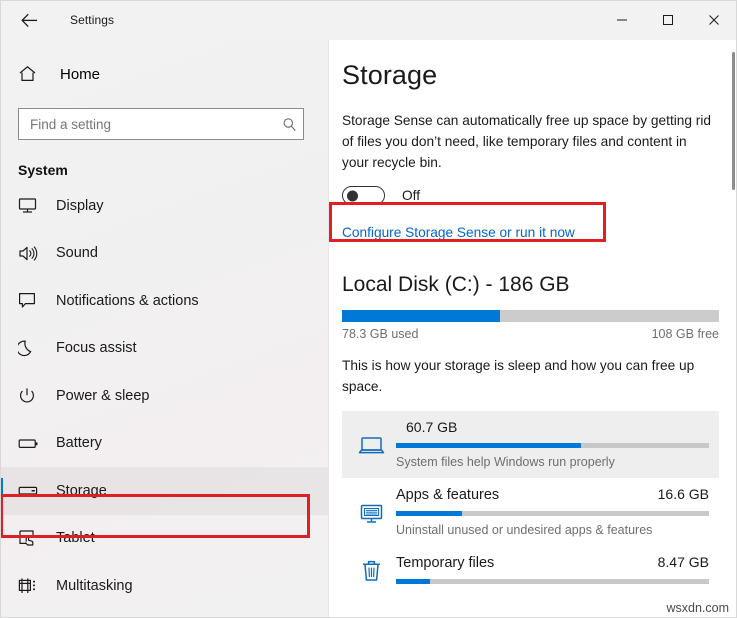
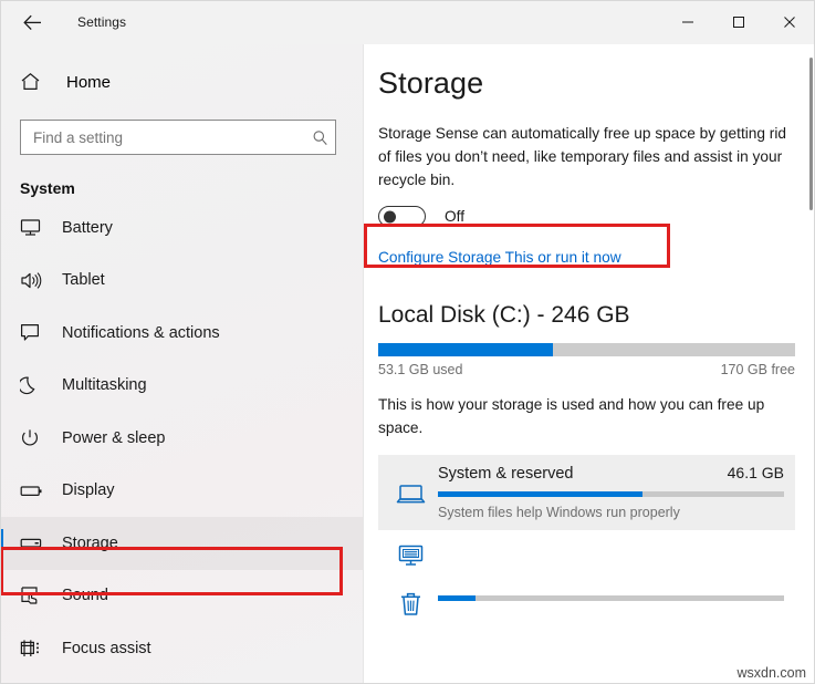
  Settings
  Home
  Find a setting
  System
- Display
+ Battery
- Sound
+ Tablet
  Notifications & actions
- Focus assist
+ Multitasking
  Power & sleep
- Battery
+ Display
  Storage
- Tablet
+ Sound
- Multitasking
+ Focus assist
  Storage
- Storage Sense can automatically free up space by getting rid of files you don’t need, like temporary files and content in your recycle bin.
+ Storage Sense can automatically free up space by getting rid of files you don’t need, like temporary files and assist in your recycle bin.
  Off
- Configure Storage Sense or run it now
+ Configure Storage This or run it now
- Local Disk (C:) - 186 GB
+ Local Disk (C:) - 246 GB
- 78.3 GB used
+ 53.1 GB used
- 108 GB free
+ 170 GB free
- This is how your storage is sleep and how you can free up space.
+ This is how your storage is used and how you can free up space.
+ System & reserved
- 60.7 GB
+ 46.1 GB
  System files help Windows run properly
- Apps & features
- 16.6 GB
- Uninstall unused or undesired apps & features
- Temporary files
- 8.47 GB
  wsxdn.com
